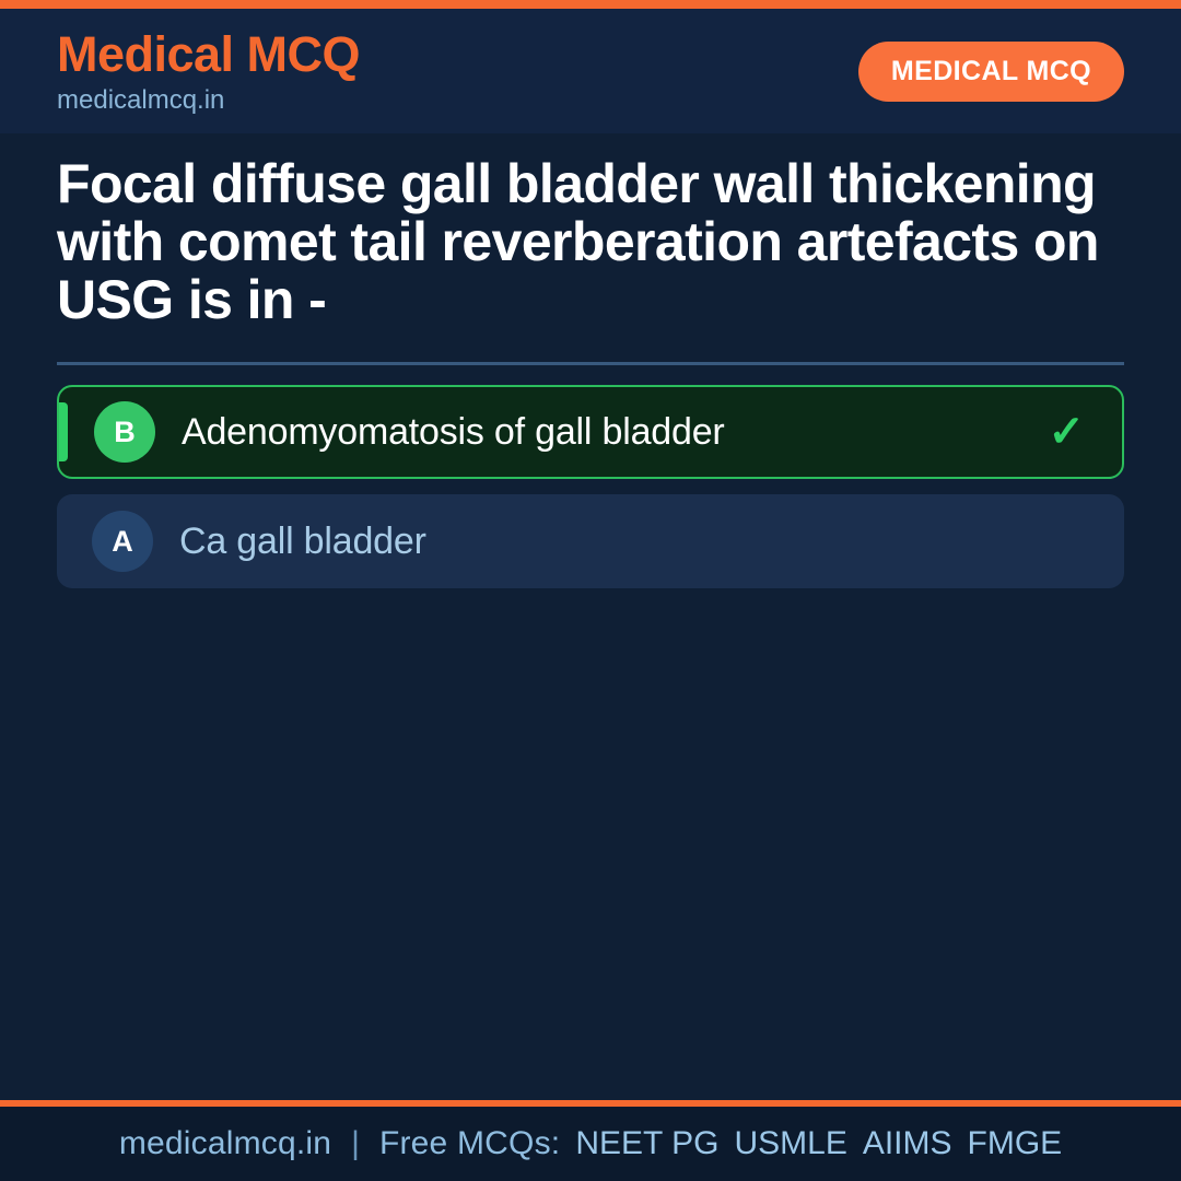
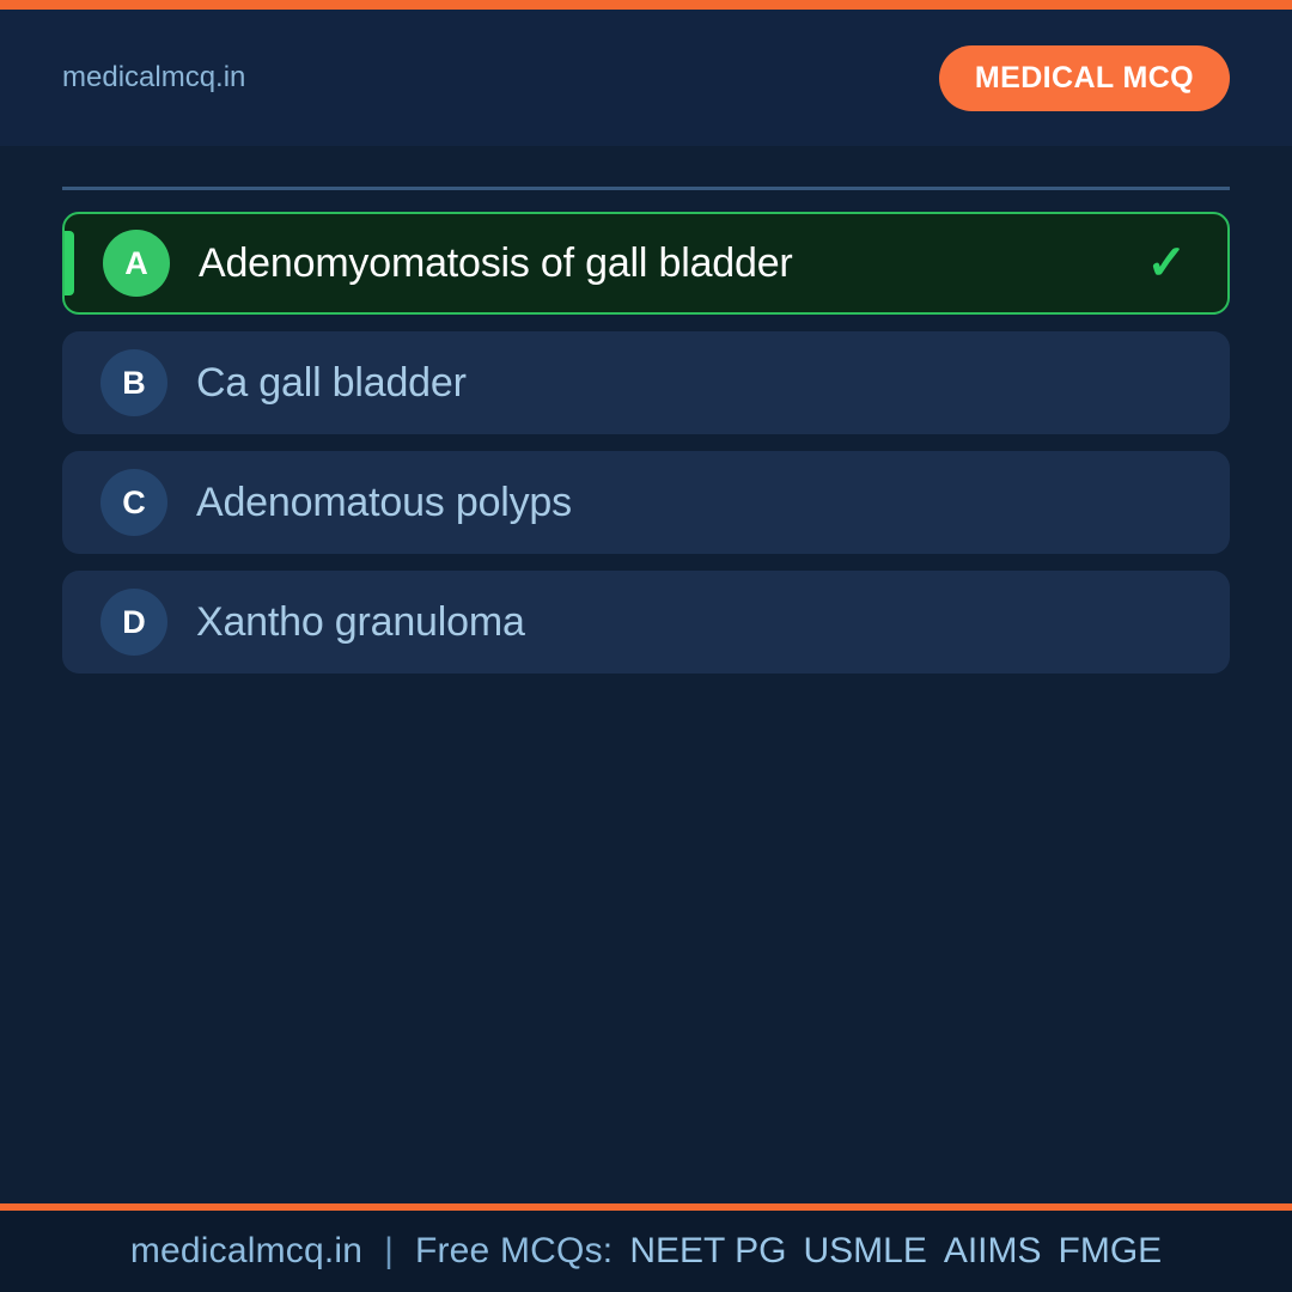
- Medical MCQ
  medicalmcq.in
  MEDICAL MCQ
- Focal diffuse gall bladder wall thickening with comet tail reverberation artefacts on USG is in -
- B
+ A
  Adenomyomatosis of gall bladder
  ✓
- A
+ B
  Ca gall bladder
+ C
+ Adenomatous polyps
+ D
+ Xantho granuloma
  medicalmcq.in
  |
  Free MCQs:
  NEET PG
  USMLE
  AIIMS
  FMGE
